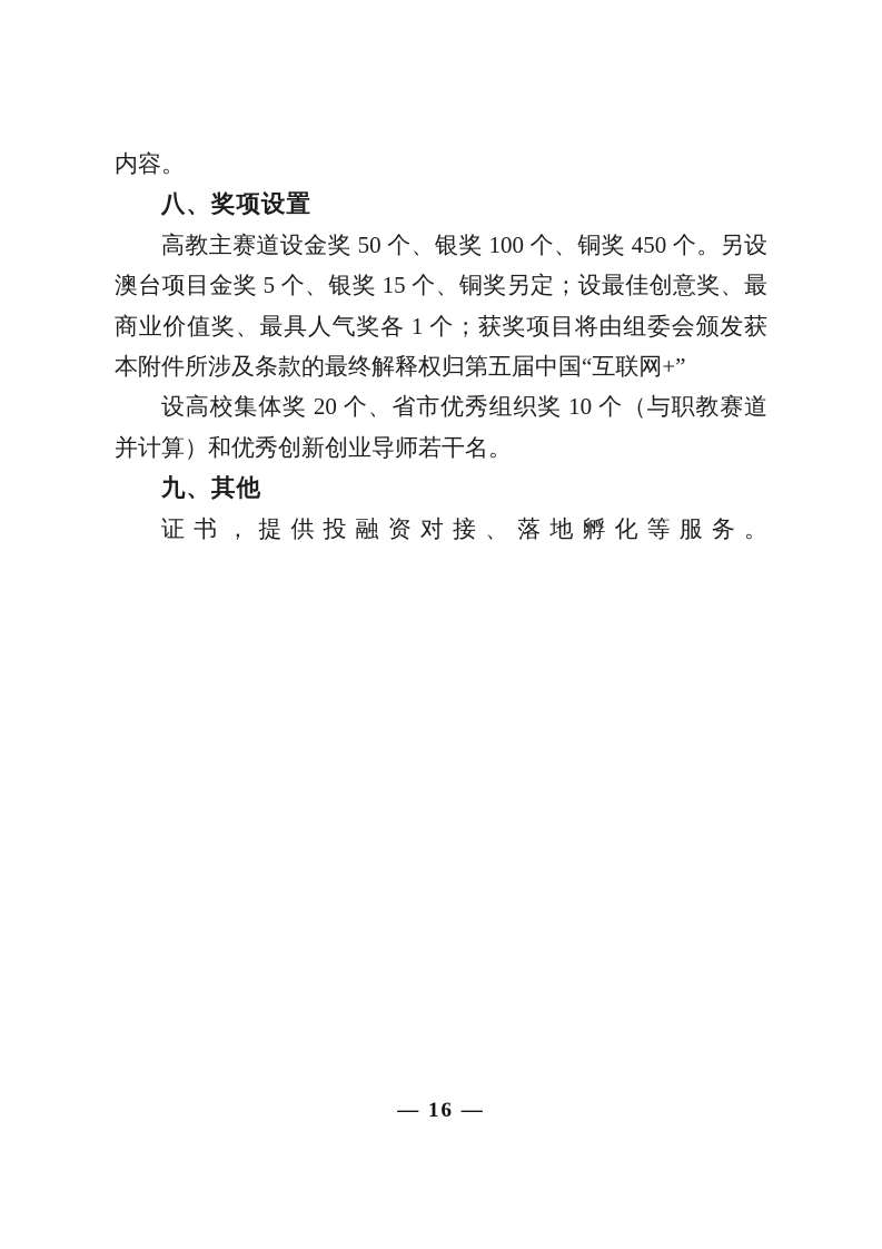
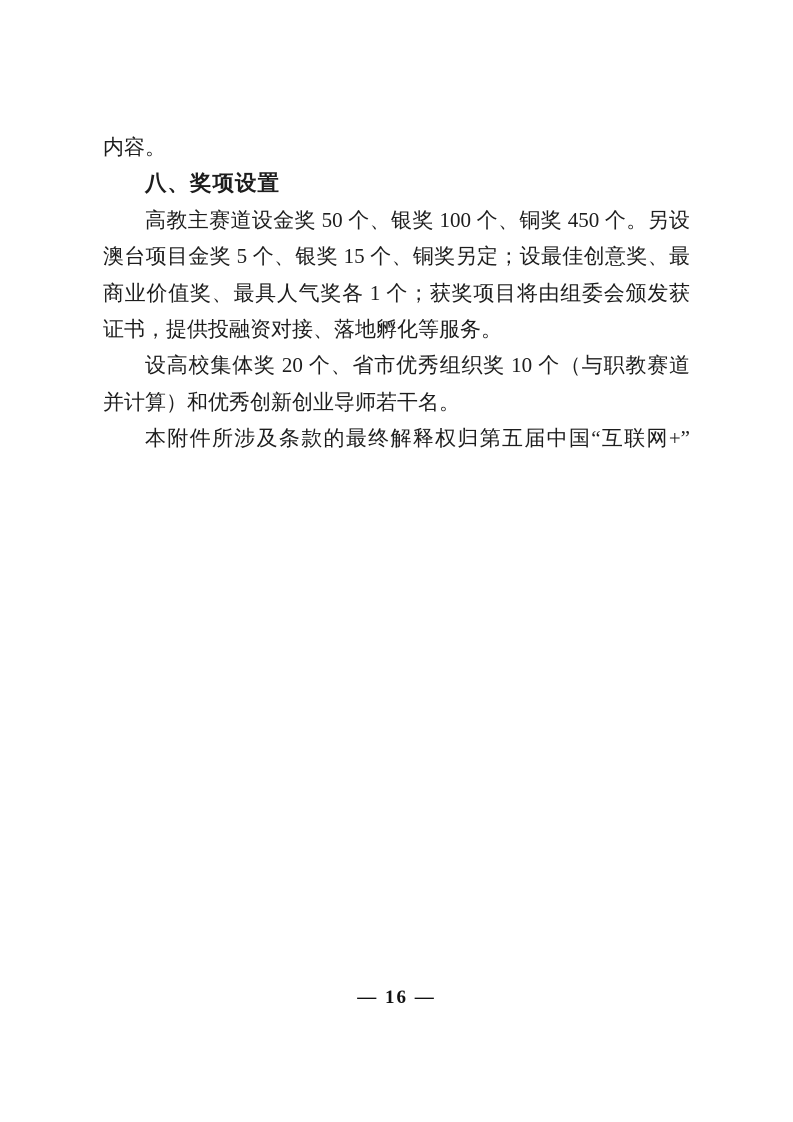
  内容。
  八、奖项设置
  高教主赛道设金奖 50 个、银奖 100 个、铜奖 450 个。另设
  澳台项目金奖 5 个、银奖 15 个、铜奖另定；设最佳创意奖、最
  商业价值奖、最具人气奖各 1 个；获奖项目将由组委会颁发获
- 本附件所涉及条款的最终解释权归第五届中国“互联网+”
+ 证书，提供投融资对接、落地孵化等服务。
  设高校集体奖 20 个、省市优秀组织奖 10 个（与职教赛道
  并计算）和优秀创新创业导师若干名。
- 九、其他
- 证书，提供投融资对接、落地孵化等服务。
+ 本附件所涉及条款的最终解释权归第五届中国“互联网+”
  — 16 —
